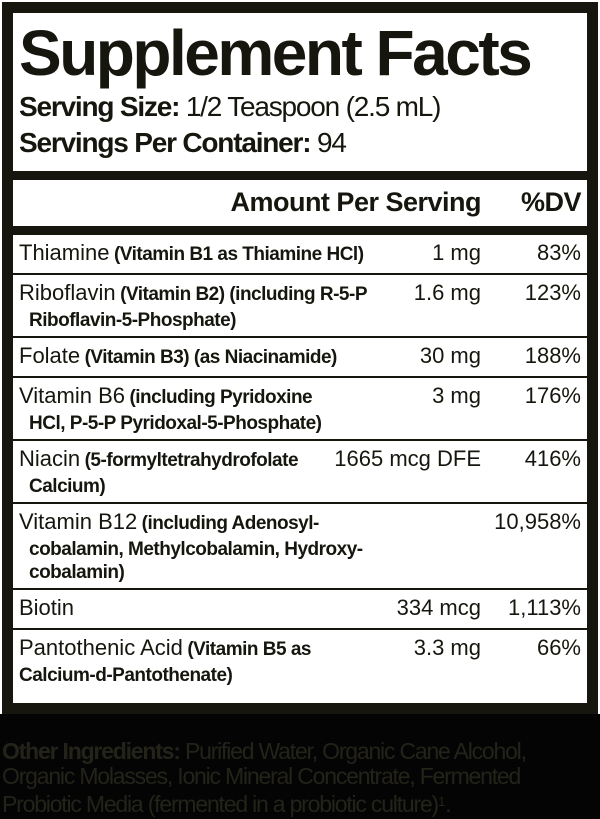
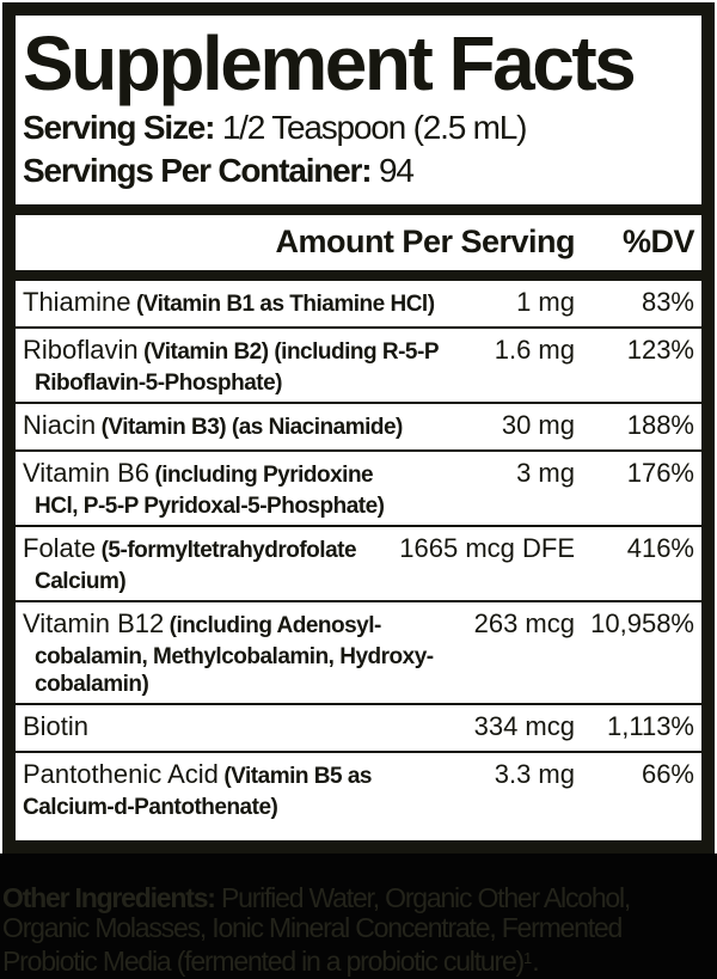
  Supplement Facts
  Serving Size: 1/2 Teaspoon (2.5 mL)
  Servings Per Container: 94
  Amount Per Serving
  %DV
  Thiamine (Vitamin B1 as Thiamine HCl)
  1 mg
  83%
  Riboflavin (Vitamin B2) (including R-5-P
  Riboflavin-5-Phosphate)
  1.6 mg
  123%
- Folate (Vitamin B3) (as Niacinamide)
+ Niacin (Vitamin B3) (as Niacinamide)
  30 mg
  188%
  Vitamin B6 (including Pyridoxine
  HCl, P-5-P Pyridoxal-5-Phosphate)
  3 mg
  176%
- Niacin (5-formyltetrahydrofolate
+ Folate (5-formyltetrahydrofolate
  Calcium)
  1665 mcg DFE
  416%
  Vitamin B12 (including Adenosyl-
  cobalamin, Methylcobalamin, Hydroxy-
  cobalamin)
+ 263 mcg
  10,958%
  Biotin
  334 mcg
  1,113%
  Pantothenic Acid (Vitamin B5 as
  Calcium-d-Pantothenate)
  3.3 mg
  66%
- Other Ingredients: Purified Water, Organic Cane Alcohol,
+ Other Ingredients: Purified Water, Organic Other Alcohol,
  Organic Molasses, Ionic Mineral Concentrate, Fermented
  Probiotic Media (fermented in a probiotic culture)1.
